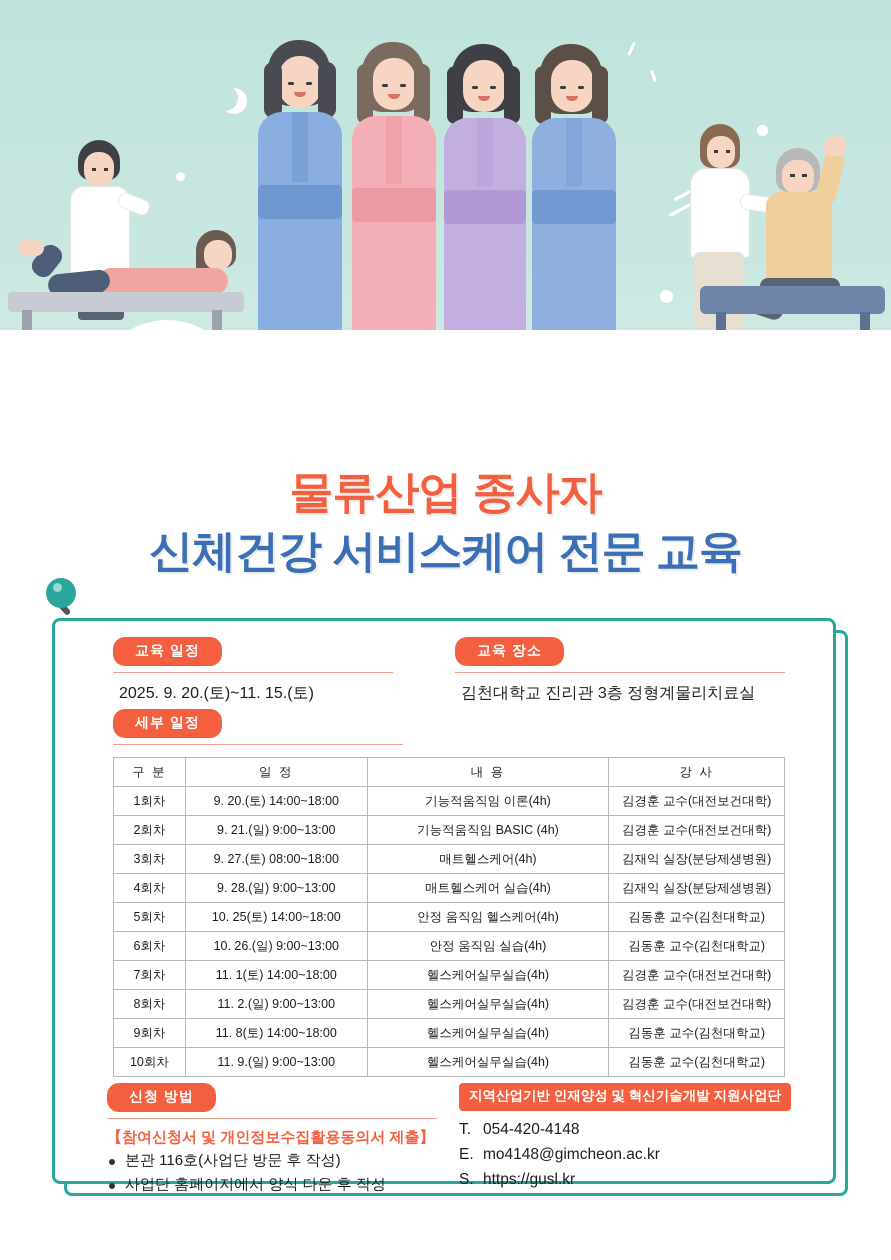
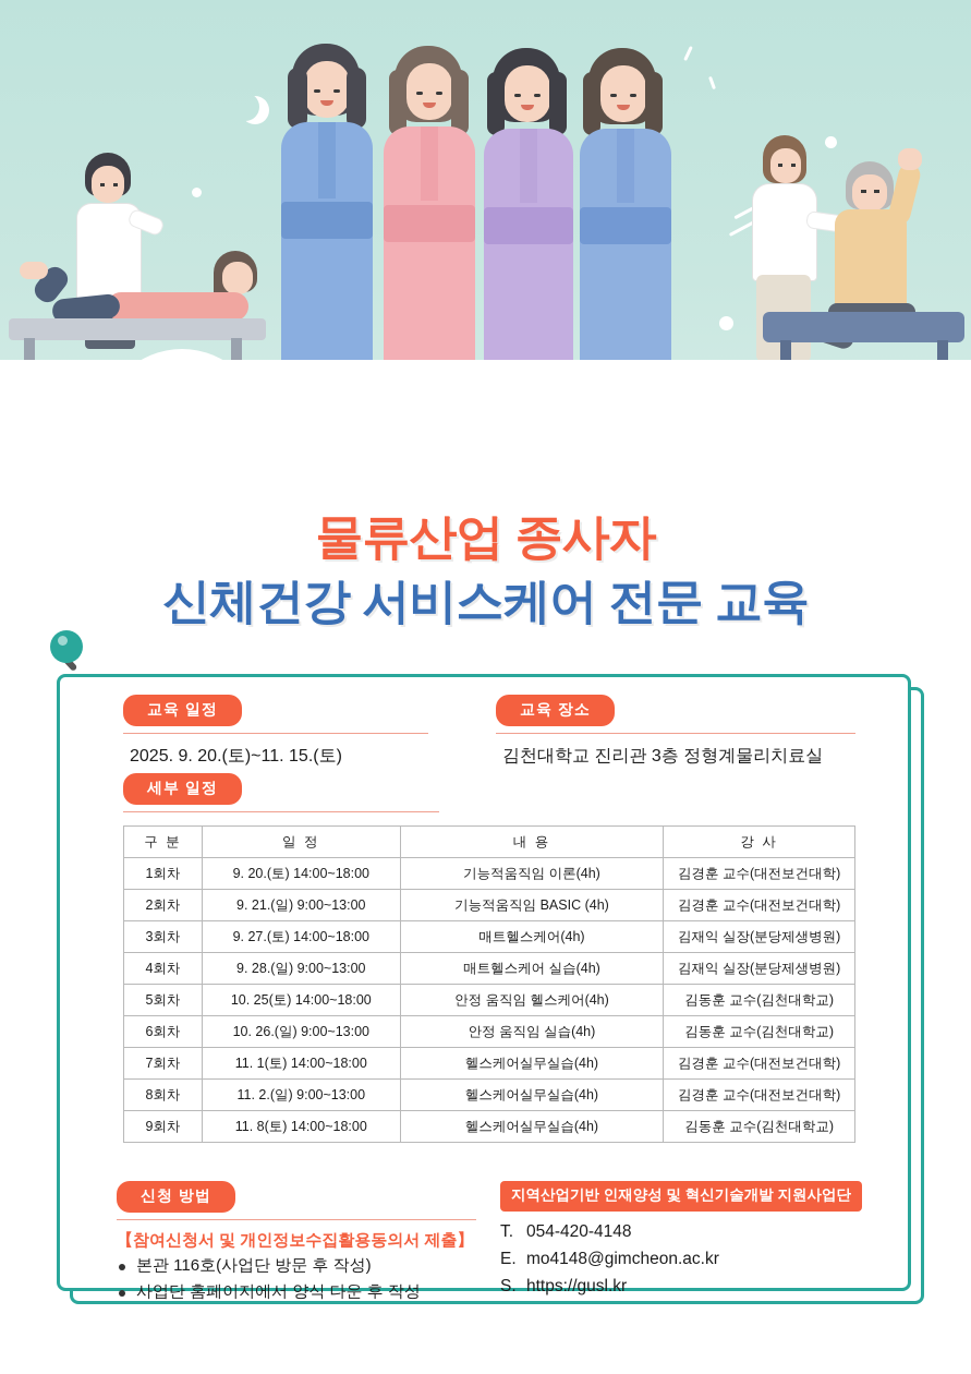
  물류산업 종사자
  신체건강 서비스케어 전문 교육
  교육 일정
  2025. 9. 20.(토)~11. 15.(토)
  교육 장소
  김천대학교 진리관 3층 정형계물리치료실
  세부 일정
  구 분	일 정	내 용	강 사
  1회차	9. 20.(토) 14:00~18:00	기능적움직임 이론(4h)	김경훈 교수(대전보건대학)
  2회차	9. 21.(일) 9:00~13:00	기능적움직임 BASIC (4h)	김경훈 교수(대전보건대학)
- 3회차	9. 27.(토) 08:00~18:00	매트헬스케어(4h)	김재익 실장(분당제생병원)
+ 3회차	9. 27.(토) 14:00~18:00	매트헬스케어(4h)	김재익 실장(분당제생병원)
  4회차	9. 28.(일) 9:00~13:00	매트헬스케어 실습(4h)	김재익 실장(분당제생병원)
  5회차	10. 25(토) 14:00~18:00	안정 움직임 헬스케어(4h)	김동훈 교수(김천대학교)
  6회차	10. 26.(일) 9:00~13:00	안정 움직임 실습(4h)	김동훈 교수(김천대학교)
  7회차	11. 1(토) 14:00~18:00	헬스케어실무실습(4h)	김경훈 교수(대전보건대학)
  8회차	11. 2.(일) 9:00~13:00	헬스케어실무실습(4h)	김경훈 교수(대전보건대학)
  9회차	11. 8(토) 14:00~18:00	헬스케어실무실습(4h)	김동훈 교수(김천대학교)
- 10회차	11. 9.(일) 9:00~13:00	헬스케어실무실습(4h)	김동훈 교수(김천대학교)
  신청 방법
  【참여신청서 및 개인정보수집활용동의서 제출】
  본관 116호(사업단 방문 후 작성)
  사업단 홈페이지에서 양식 다운 후 작성
  지역산업기반 인재양성 및 혁신기술개발 지원사업단
  T.
  054-420-4148
  E.
  mo4148@gimcheon.ac.kr
  S.
  https://gusl.kr
